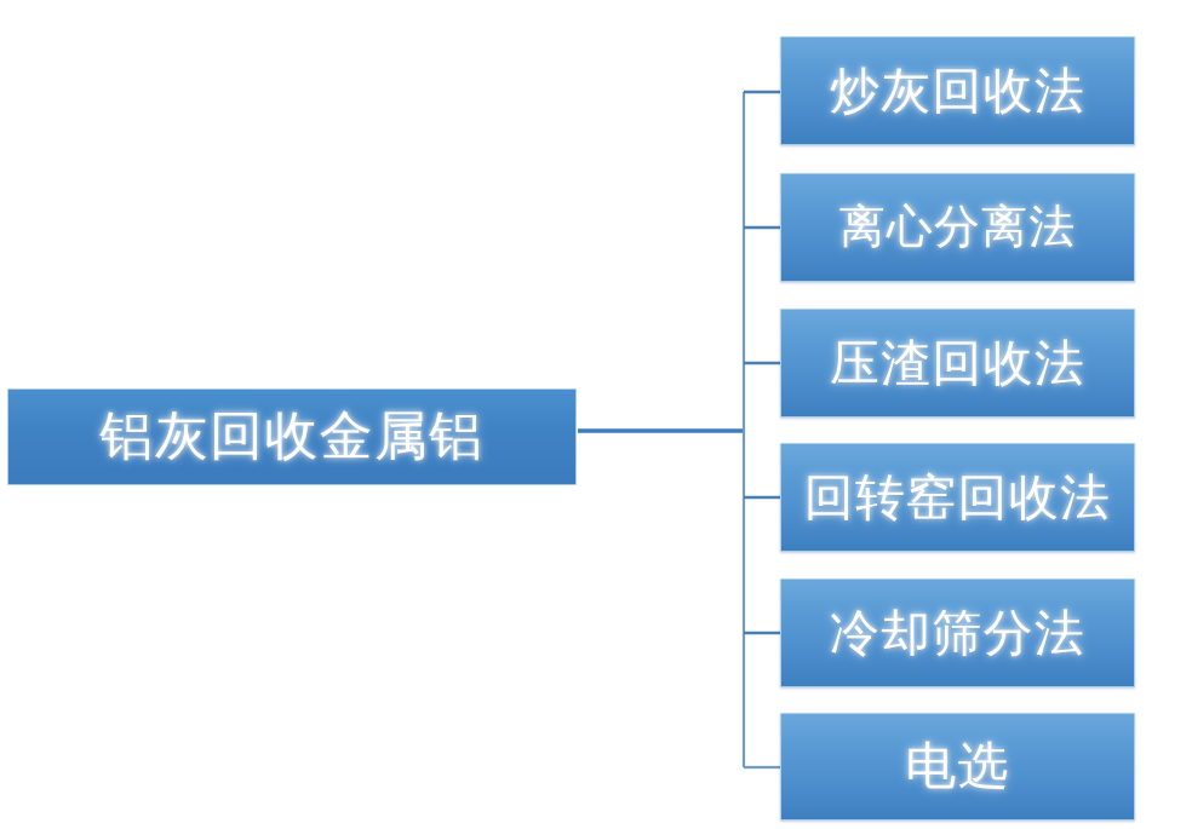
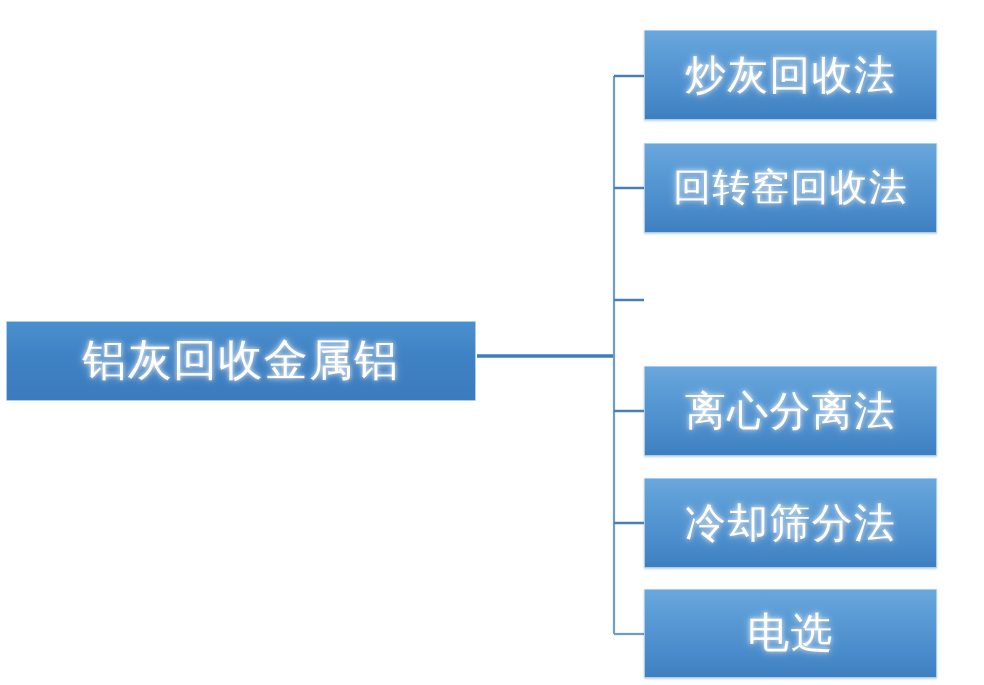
  铝灰回收金属铝
  炒灰回收法
- 离心分离法
+ 回转窑回收法
- 压渣回收法
- 回转窑回收法
+ 离心分离法
  冷却筛分法
  电选
